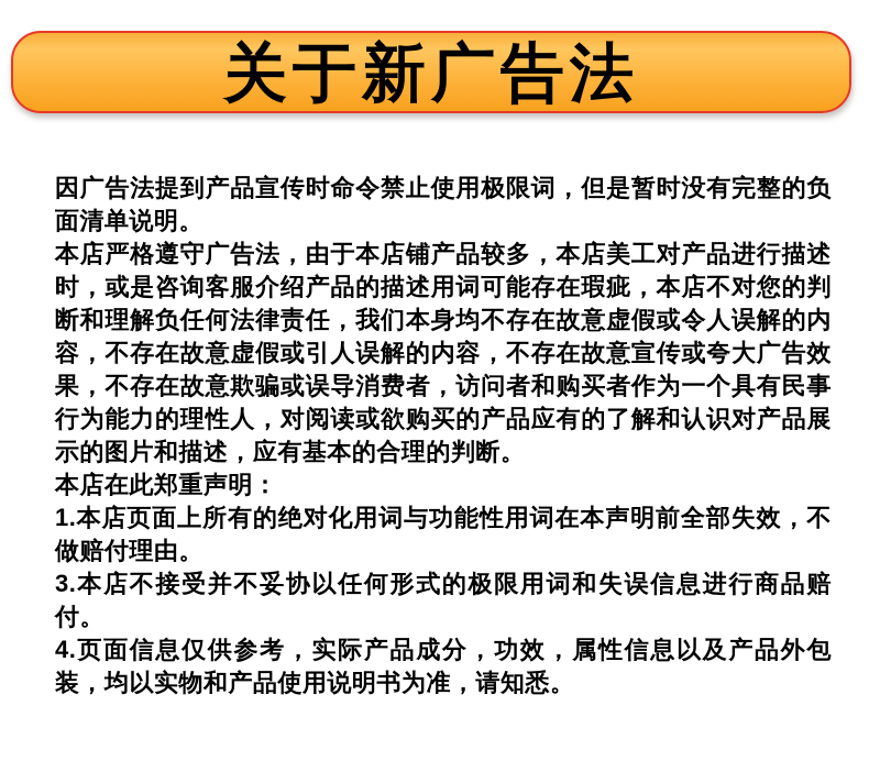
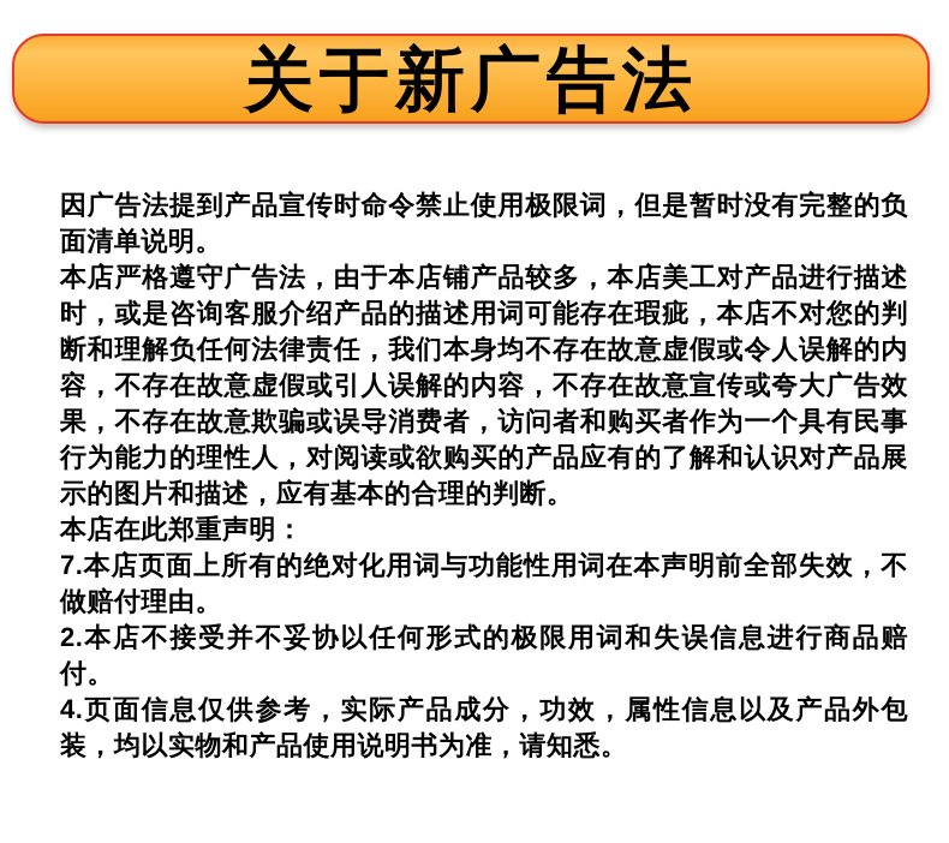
  关于新广告法
  因广告法提到产品宣传时命令禁止使用极限词，但是暂时没有完整的负面清单说明。
  本店严格遵守广告法，由于本店铺产品较多，本店美工对产品进行描述时，或是咨询客服介绍产品的描述用词可能存在瑕疵，本店不对您的判断和理解负任何法律责任，我们本身均不存在故意虚假或令人误解的内容，不存在故意虚假或引人误解的内容，不存在故意宣传或夸大广告效果，不存在故意欺骗或误导消费者，访问者和购买者作为一个具有民事行为能力的理性人，对阅读或欲购买的产品应有的了解和认识对产品展示的图片和描述，应有基本的合理的判断。
  本店在此郑重声明：
- 1.本店页面上所有的绝对化用词与功能性用词在本声明前全部失效，不做赔付理由。
+ 7.本店页面上所有的绝对化用词与功能性用词在本声明前全部失效，不做赔付理由。
- 3.本店不接受并不妥协以任何形式的极限用词和失误信息进行商品赔付。
+ 2.本店不接受并不妥协以任何形式的极限用词和失误信息进行商品赔付。
  4.页面信息仅供参考，实际产品成分，功效，属性信息以及产品外包装，均以实物和产品使用说明书为准，请知悉。
